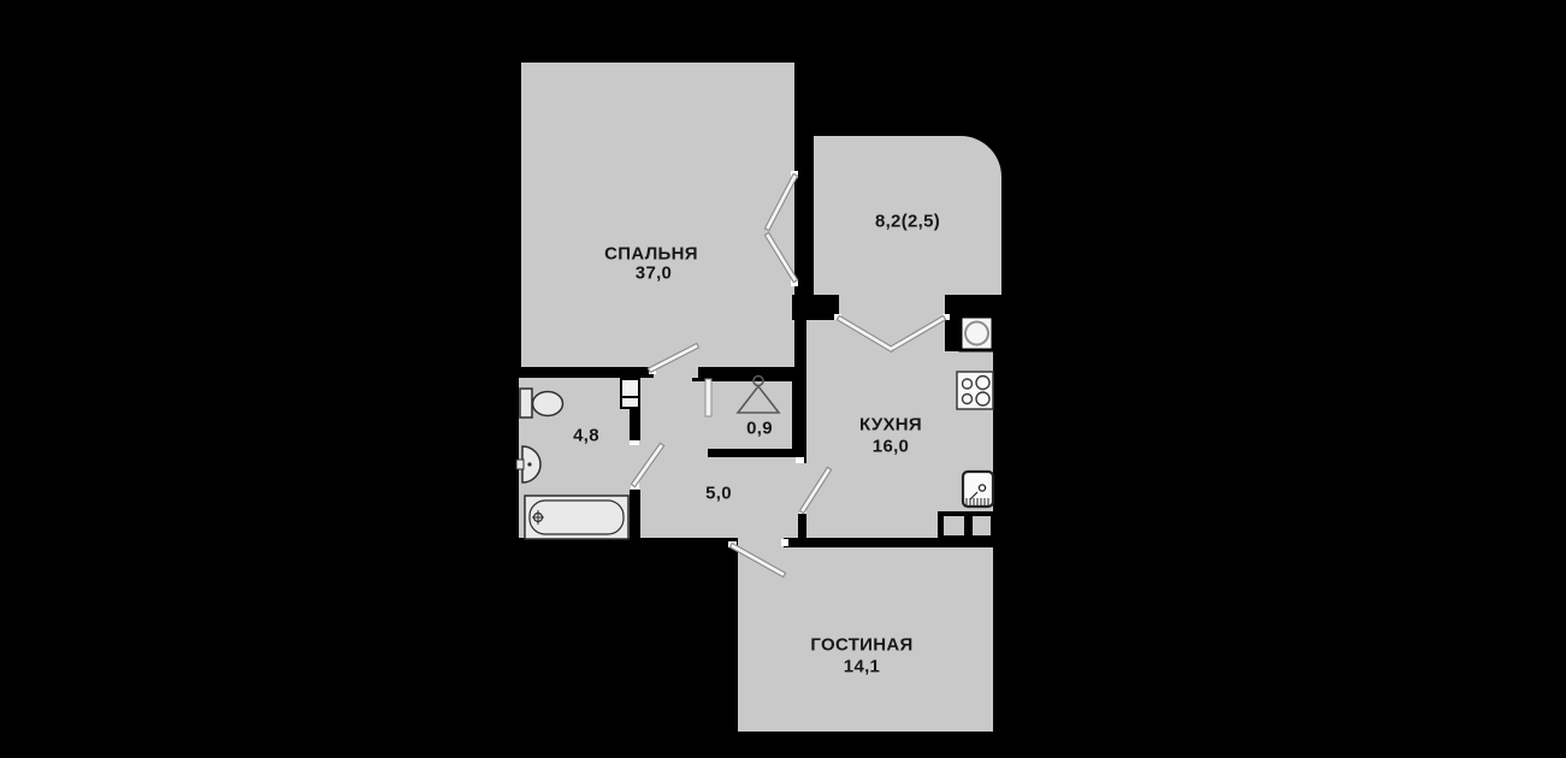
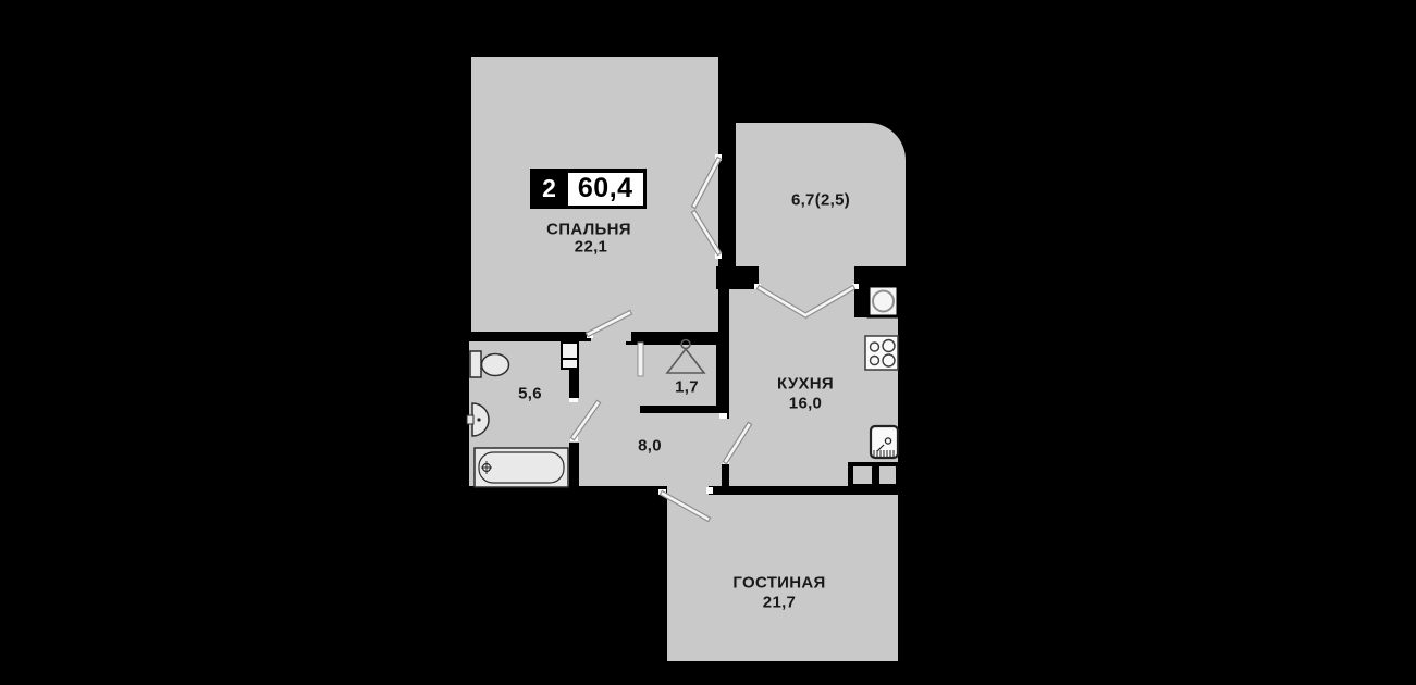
+ 2
+ 60,4
  СПАЛЬНЯ
- 37,0
+ 22,1
- 8,2(2,5)
+ 6,7(2,5)
  КУХНЯ
  16,0
- 4,8
+ 5,6
- 0,9
+ 1,7
- 5,0
+ 8,0
  ГОСТИНАЯ
- 14,1
+ 21,7
